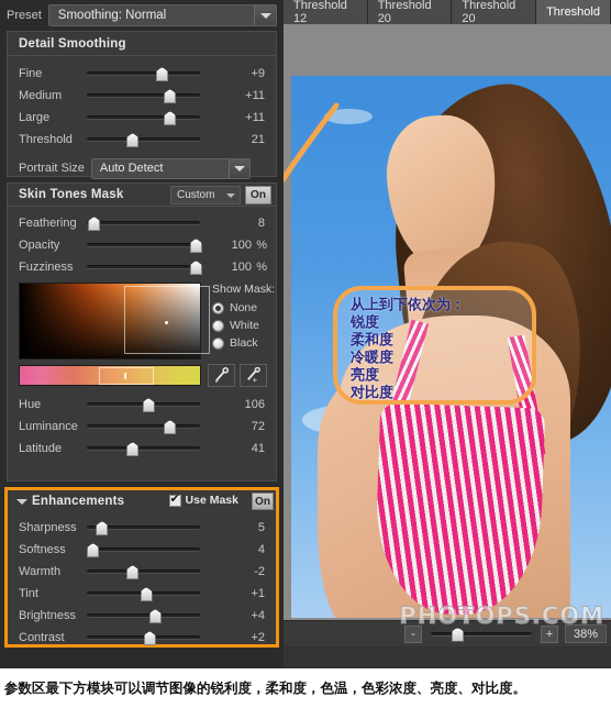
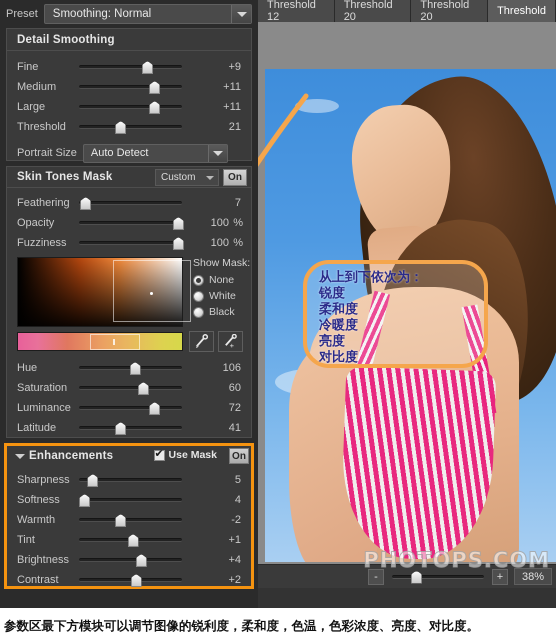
  Preset
  Smoothing: Normal
  Detail Smoothing
  Fine
  +9
  Medium
  +11
  Large
  +11
  Threshold
  21
  Portrait Size
  Auto Detect
  Skin Tones Mask
  Custom
  On
  Feathering
- 8
+ 7
  Opacity
  100
  %
  Fuzziness
  100
  %
  Show Mask:
  None
  White
  Black
  +
  Hue
  106
+ Saturation
+ 60
  Luminance
  72
  Latitude
  41
  Enhancements
  Use Mask
  On
  Sharpness
  5
  Softness
  4
  Warmth
  -2
  Tint
  +1
  Brightness
  +4
  Contrast
  +2
  Threshold 12
  Threshold 20
  Threshold 20
  Threshold
  从上到下依次为：
  锐度
  柔和度
  冷暖度
  亮度
  对比度
  -
  +
  38%
  PHOTOPS.COM
  参数区最下方模块可以调节图像的锐利度，柔和度，色温，色彩浓度、亮度、对比度。
